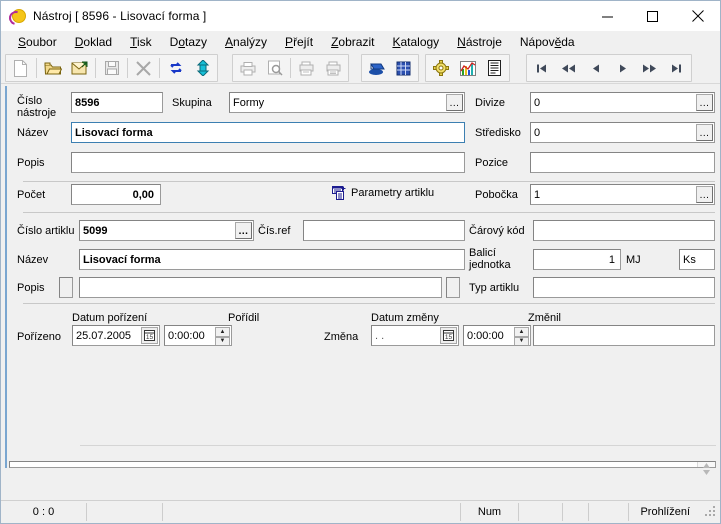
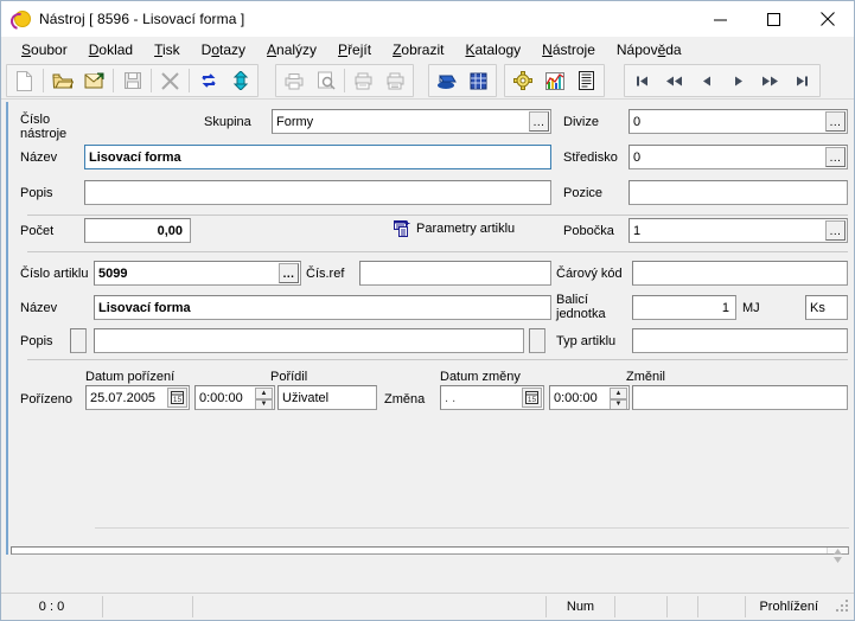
  Nástroj [ 8596 - Lisovací forma ]
  Soubor
  Doklad
  Tisk
  Dotazy
  Analýzy
  Přejít
  Zobrazit
  Katalogy
  Nástroje
  Nápověda
  Číslo
  nástroje
- 8596
  Skupina
  Formy
  ...
  Divize
  0
  ...
  Název
  Lisovací forma
  Středisko
  0
  ...
  Popis
  Pozice
  Počet
  0,00
  Parametry artiklu
  Pobočka
  1
  ...
  Číslo artiklu
  5099
  ...
  Čís.ref
  Čárový kód
  Název
  Lisovací forma
  Balicí
  jednotka
  1
  MJ
  Ks
  Popis
  Typ artiklu
  Datum pořízení
  Pořídil
  Datum změny
  Změnil
  Pořízeno
  25.07.2005
  0:00:00
+ Uživatel
  Změna
  . .
  0:00:00
  0 : 0
  Num
  Prohlížení
